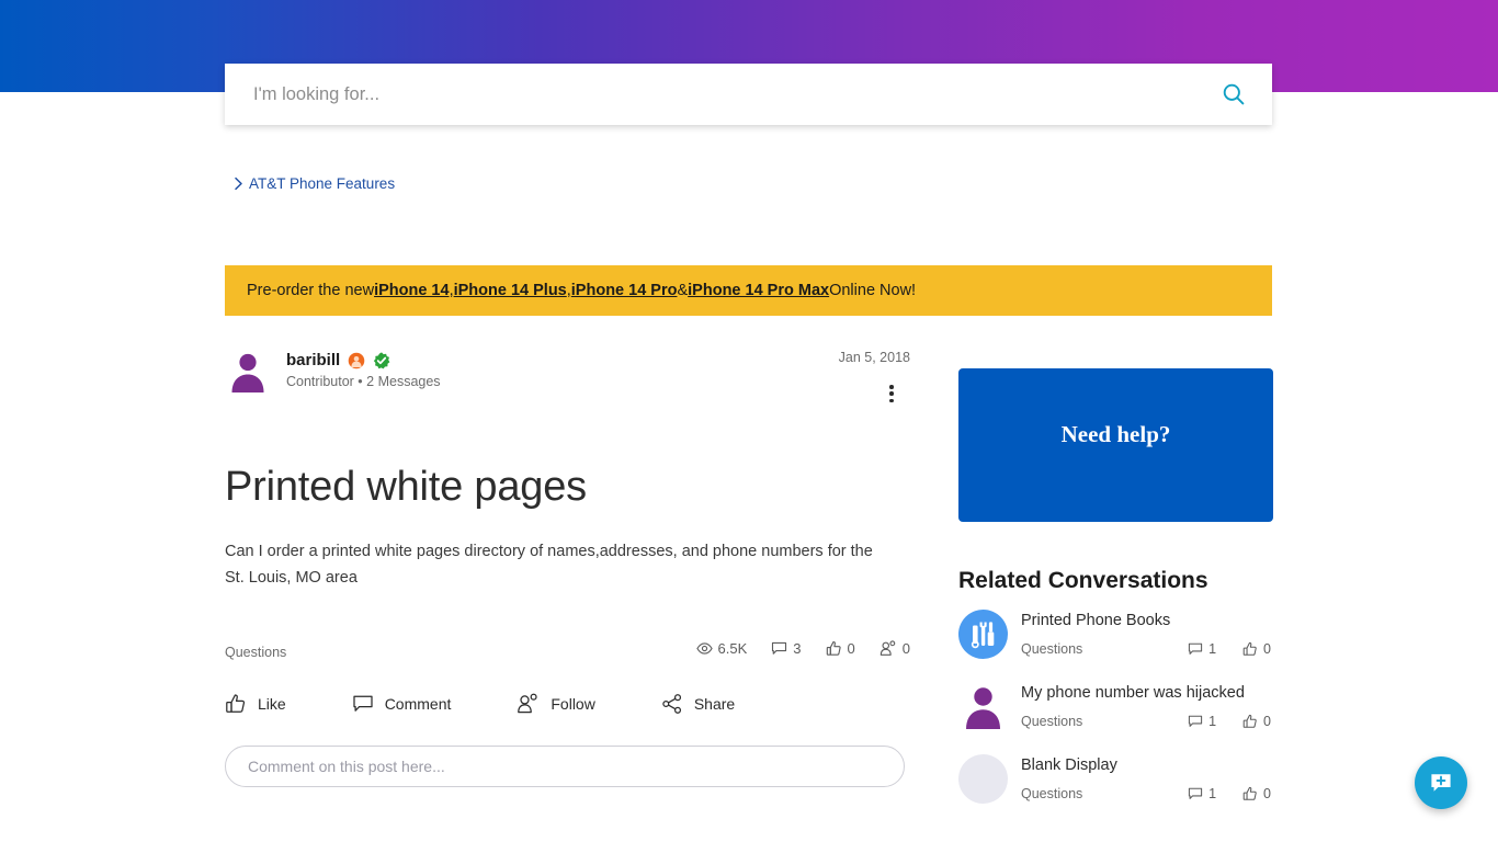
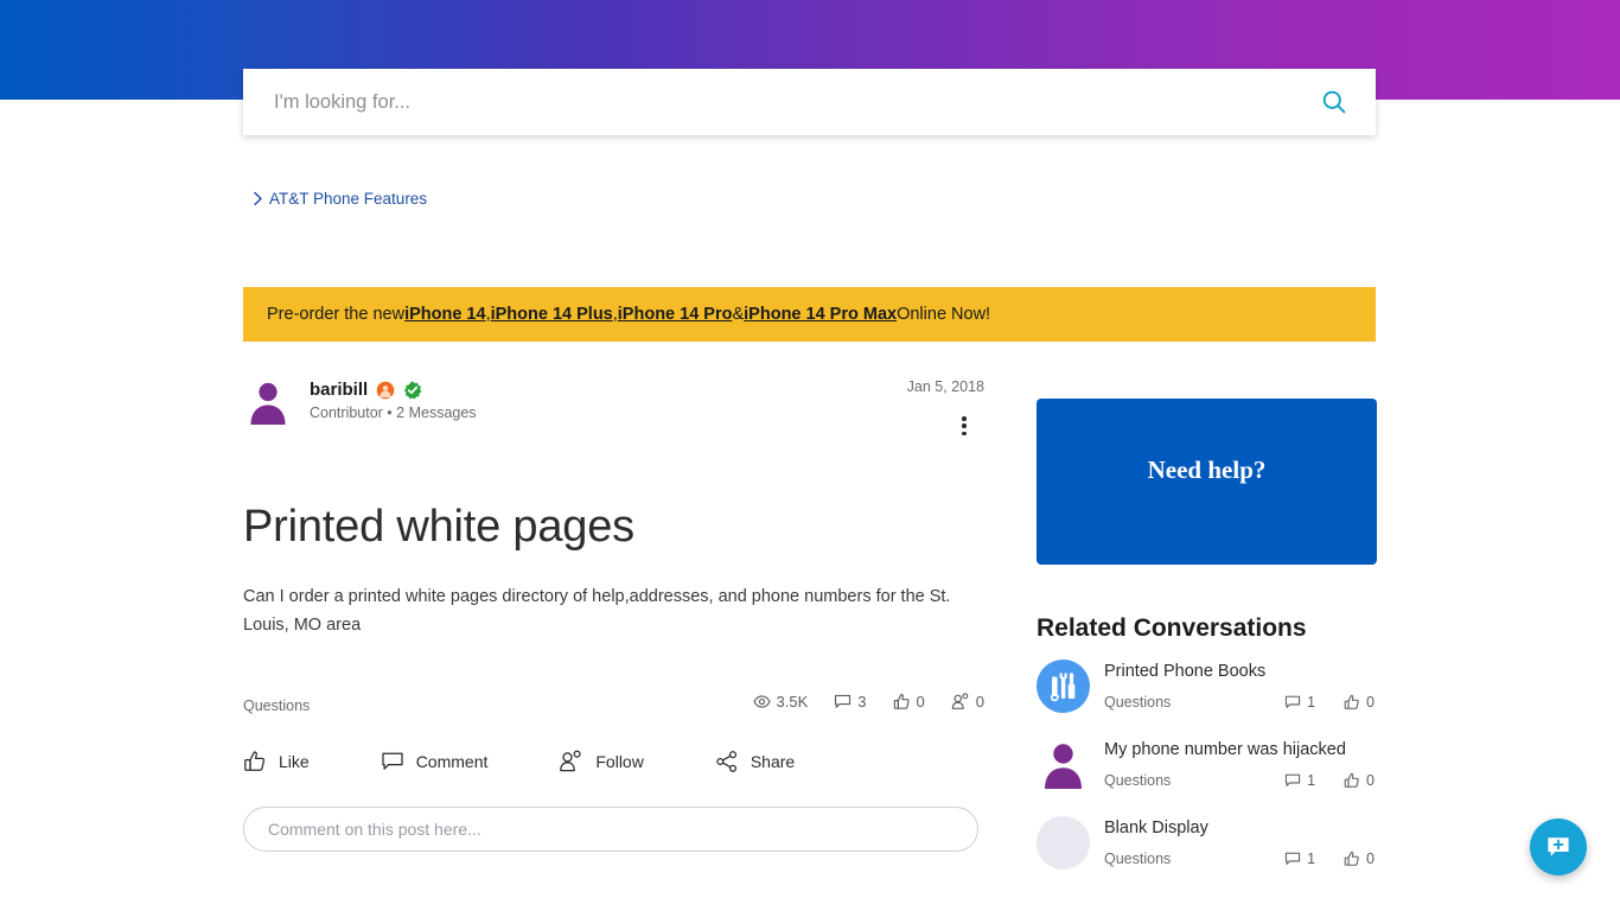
  I'm looking for...
  AT&T Phone Features
  Pre-order the new
  iPhone 14
  ,
  iPhone 14 Plus
  ,
  iPhone 14 Pro
  &
  iPhone 14 Pro Max
  Online Now!
  baribill
  Contributor • 2 Messages
  Jan 5, 2018
  Printed white pages
- Can I order a printed white pages directory of names,addresses, and phone numbers for the St. Louis, MO area
+ Can I order a printed white pages directory of help,addresses, and phone numbers for the St. Louis, MO area
  Questions
- 6.5K
+ 3.5K
  3
  0
  0
  Like
  Comment
  Follow
  Share
  Comment on this post here...
  Need help?
  Related Conversations
  Printed Phone Books
  Questions
  1
  0
  My phone number was hijacked
  Questions
  1
  0
  Blank Display
  Questions
  1
  0
